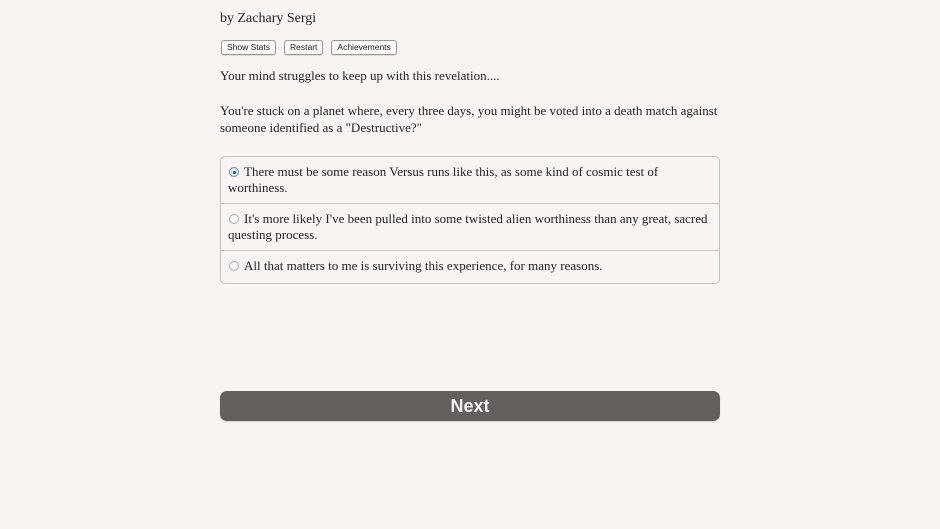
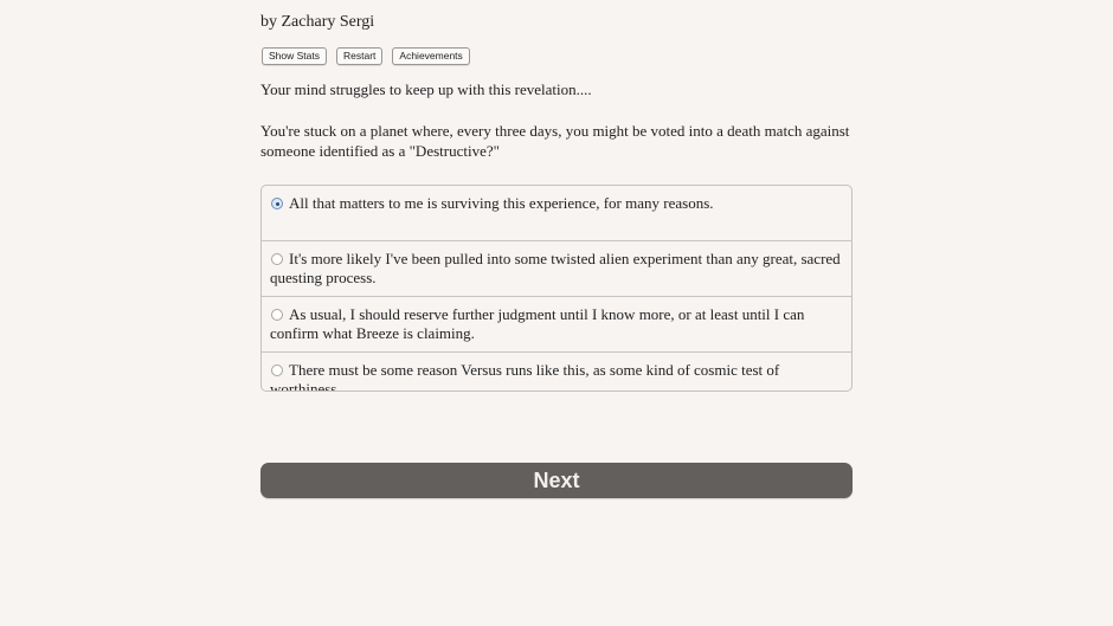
  by Zachary Sergi
  Show Stats
  Restart
  Achievements
  Your mind struggles to keep up with this revelation....
  You're stuck on a planet where, every three days, you might be voted into a death match against someone identified as a "Destructive?"
- There must be some reason Versus runs like this, as some kind of cosmic test of worthiness.
+ All that matters to me is surviving this experience, for many reasons.
- It's more likely I've been pulled into some twisted alien worthiness than any great, sacred questing process.
+ It's more likely I've been pulled into some twisted alien experiment than any great, sacred questing process.
+ As usual, I should reserve further judgment until I know more, or at least until I can confirm what Breeze is claiming.
- All that matters to me is surviving this experience, for many reasons.
+ There must be some reason Versus runs like this, as some kind of cosmic test of worthiness.
  Next
